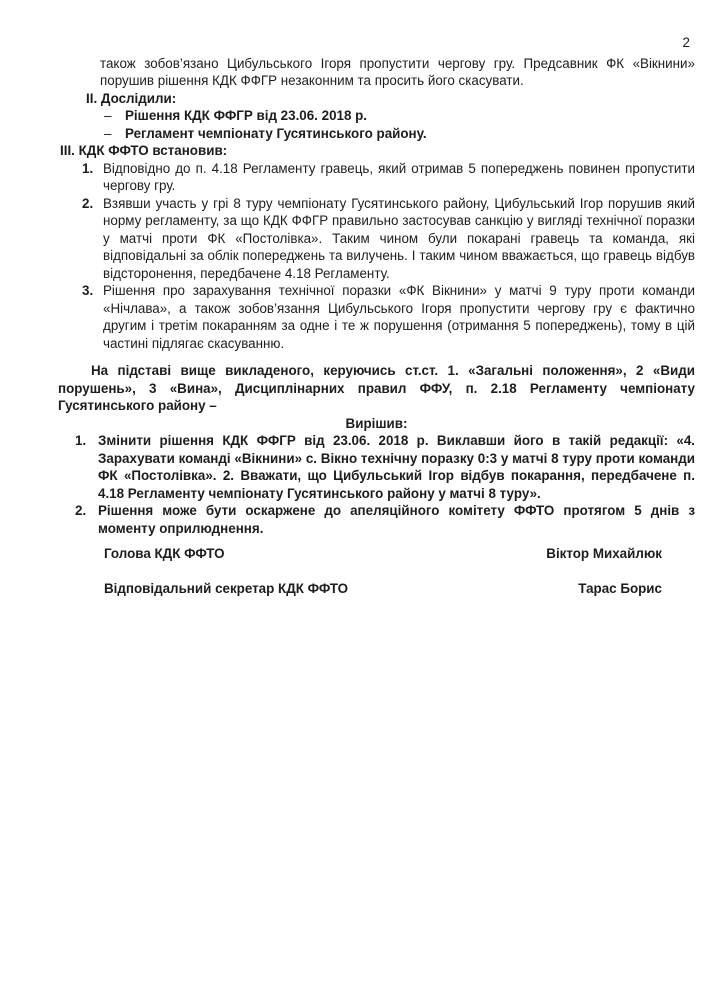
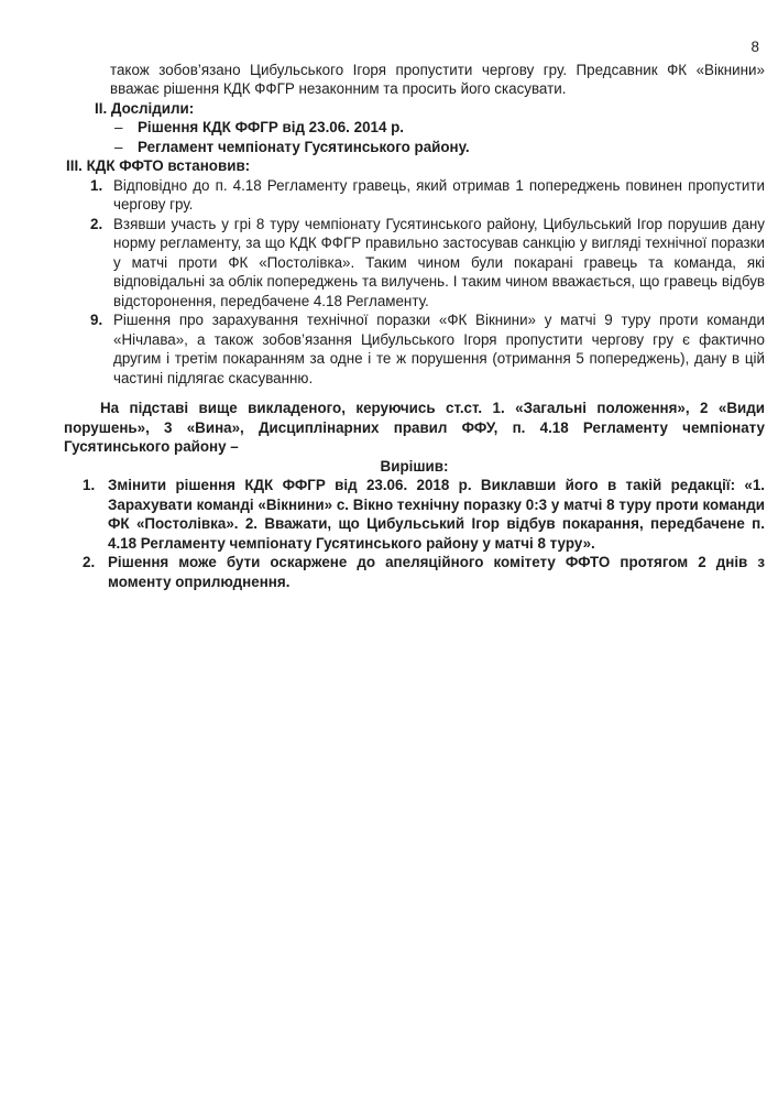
- 2
+ 8
- також зобов’язано Цибульського Ігоря пропустити чергову гру. Предсавник ФК «Вікнини» порушив рішення КДК ФФГР незаконним та просить його скасувати.
+ також зобов’язано Цибульського Ігоря пропустити чергову гру. Предсавник ФК «Вікнини» вважає рішення КДК ФФГР незаконним та просить його скасувати.
  II. Дослідили:
  –
- Рішення КДК ФФГР від 23.06. 2018 р.
+ Рішення КДК ФФГР від 23.06. 2014 р.
  –
  Регламент чемпіонату Гусятинського району.
  III. КДК ФФТО встановив:
  1.
- Відповідно до п. 4.18 Регламенту гравець, який отримав 5 попереджень повинен пропустити чергову гру.
+ Відповідно до п. 4.18 Регламенту гравець, який отримав 1 попереджень повинен пропустити чергову гру.
  2.
- Взявши участь у грі 8 туру чемпіонату Гусятинського району, Цибульський Ігор порушив який норму регламенту, за що КДК ФФГР правильно застосував санкцію у вигляді технічної поразки у матчі проти ФК «Постолівка». Таким чином були покарані гравець та команда, які відповідальні за облік попереджень та вилучень. І таким чином вважається, що гравець відбув відсторонення, передбачене 4.18 Регламенту.
+ Взявши участь у грі 8 туру чемпіонату Гусятинського району, Цибульський Ігор порушив дану норму регламенту, за що КДК ФФГР правильно застосував санкцію у вигляді технічної поразки у матчі проти ФК «Постолівка». Таким чином були покарані гравець та команда, які відповідальні за облік попереджень та вилучень. І таким чином вважається, що гравець відбув відсторонення, передбачене 4.18 Регламенту.
- 3.
+ 9.
- Рішення про зарахування технічної поразки «ФК Вікнини» у матчі 9 туру проти команди «Нічлава», а також зобов’язання Цибульського Ігоря пропустити чергову гру є фактично другим і третім покаранням за одне і те ж порушення (отримання 5 попереджень), тому в цій частині підлягає скасуванню.
+ Рішення про зарахування технічної поразки «ФК Вікнини» у матчі 9 туру проти команди «Нічлава», а також зобов’язання Цибульського Ігоря пропустити чергову гру є фактично другим і третім покаранням за одне і те ж порушення (отримання 5 попереджень), дану в цій частині підлягає скасуванню.
- На підставі вище викладеного, керуючись ст.ст. 1. «Загальні положення», 2 «Види порушень», 3 «Вина», Дисциплінарних правил ФФУ, п. 2.18 Регламенту чемпіонату Гусятинського району –
+ На підставі вище викладеного, керуючись ст.ст. 1. «Загальні положення», 2 «Види порушень», 3 «Вина», Дисциплінарних правил ФФУ, п. 4.18 Регламенту чемпіонату Гусятинського району –
  Вирішив:
  1.
- Змінити рішення КДК ФФГР від 23.06. 2018 р. Виклавши його в такій редакції: «4. Зарахувати команді «Вікнини» с. Вікно технічну поразку 0:3 у матчі 8 туру проти команди ФК «Постолівка». 2. Вважати, що Цибульський Ігор відбув покарання, передбачене п. 4.18 Регламенту чемпіонату Гусятинського району у матчі 8 туру».
+ Змінити рішення КДК ФФГР від 23.06. 2018 р. Виклавши його в такій редакції: «1. Зарахувати команді «Вікнини» с. Вікно технічну поразку 0:3 у матчі 8 туру проти команди ФК «Постолівка». 2. Вважати, що Цибульський Ігор відбув покарання, передбачене п. 4.18 Регламенту чемпіонату Гусятинського району у матчі 8 туру».
  2.
- Рішення може бути оскаржене до апеляційного комітету ФФТО протягом 5 днів з моменту оприлюднення.
+ Рішення може бути оскаржене до апеляційного комітету ФФТО протягом 2 днів з моменту оприлюднення.
- Голова КДК ФФТО
- Віктор Михайлюк
- Відповідальний секретар КДК ФФТО
- Тарас Борис
